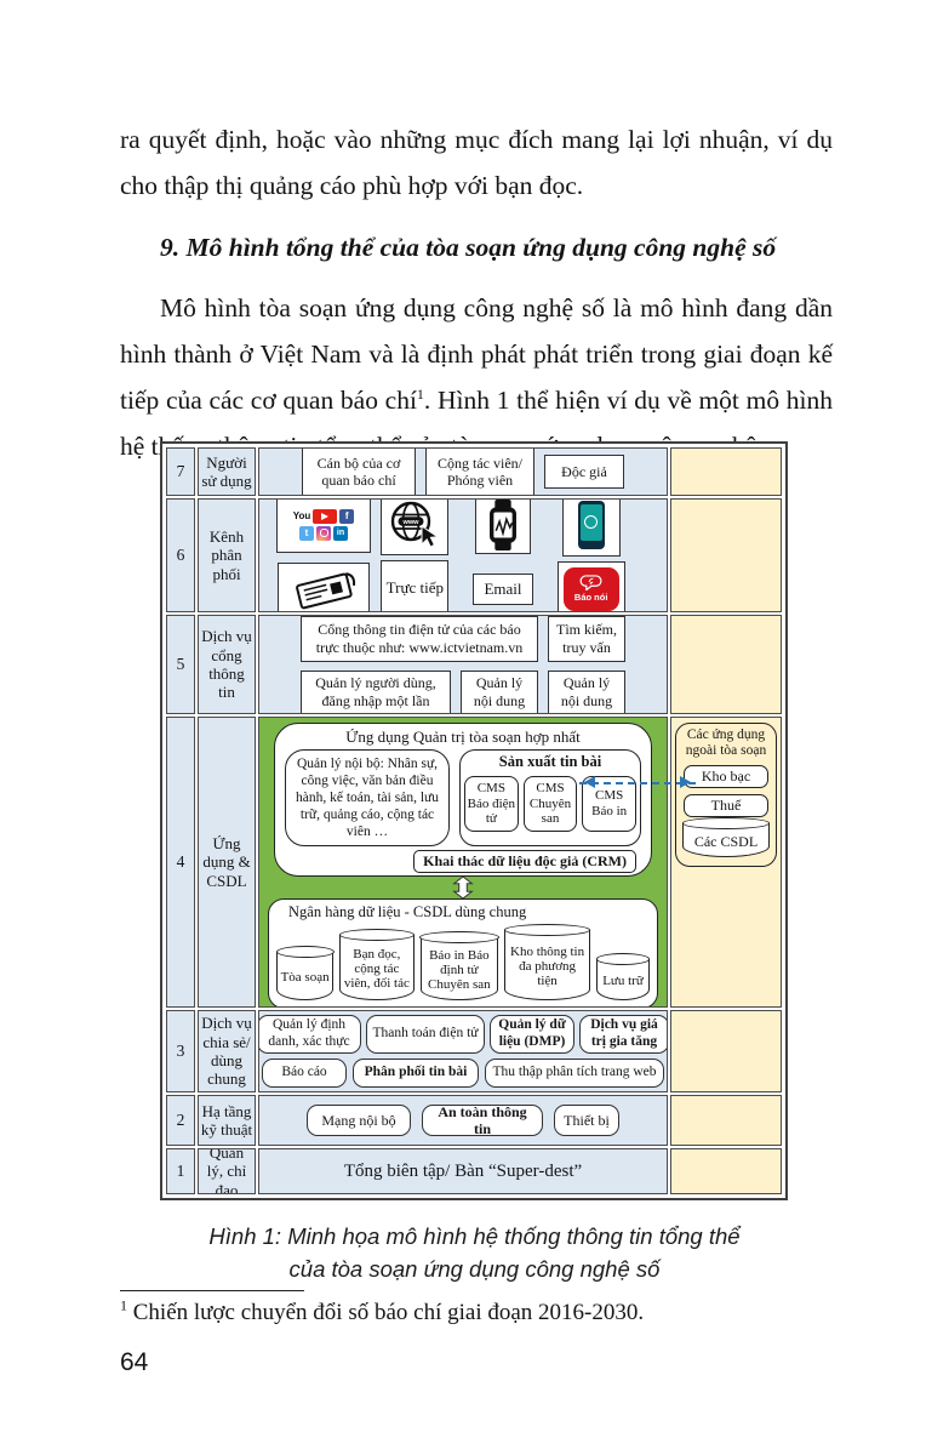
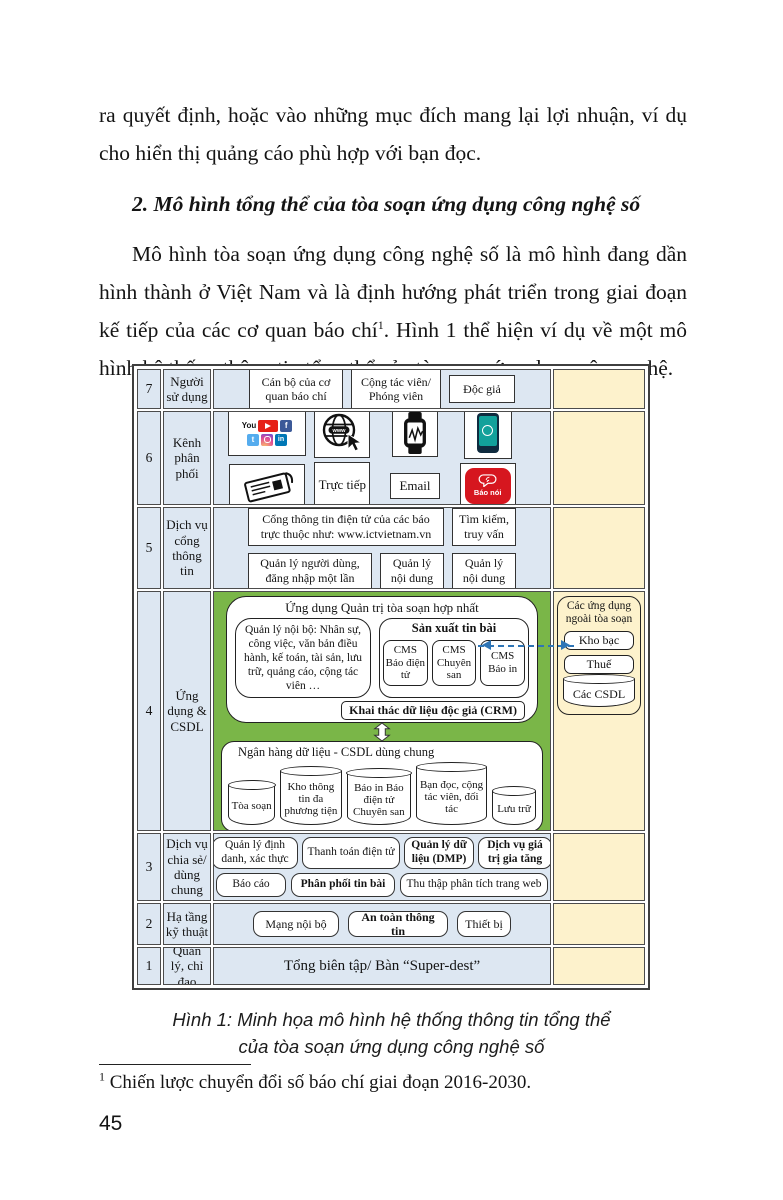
- ra quyết định, hoặc vào những mục đích mang lại lợi nhuận, ví dụ cho thập thị quảng cáo phù hợp với bạn đọc.
+ ra quyết định, hoặc vào những mục đích mang lại lợi nhuận, ví dụ cho hiển thị quảng cáo phù hợp với bạn đọc.
- 9. Mô hình tổng thể của tòa soạn ứng dụng công nghệ số
+ 2. Mô hình tổng thể của tòa soạn ứng dụng công nghệ số
- Mô hình tòa soạn ứng dụng công nghệ số là mô hình đang dần hình thành ở Việt Nam và là định phát phát triển trong giai đoạn kế tiếp của các cơ quan báo chí1. Hình 1 thể hiện ví dụ về một mô hình hệ t
+ Mô hình tòa soạn ứng dụng công nghệ số là mô hình đang dần hình thành ở Việt Nam và là định hướng phát triển trong giai đoạn kế tiếp của các cơ quan báo chí1. Hình 1 thể hiện ví dụ về một mô hìnhệ.
  7
  Người sử dụng
  Cán bộ của cơ quan báo chí
  Cộng tác viên/ Phóng viên
  Độc giả
  6
  Kênh phân phối
  You
  f
  t
  Trực tiếp
  Email
  Báo nói
  5
  Dịch vụ cổng thông tin
  Cổng thông tin điện tử của các báo trực thuộc như: www.ictvietnam.vn
  Tìm kiếm, truy vấn
  Quản lý người dùng, đăng nhập một lần
  Quản lý nội dung
  Quản lý nội dung
  4
  Ứng dụng & CSDL
  Ứng dụng Quản trị tòa soạn hợp nhất
  Quản lý nội bộ: Nhân sự, công việc, văn bản điều hành, kế toán, tài sản, lưu trữ, quảng cáo, cộng tác viên …
  Sản xuất tin bài
  CMS Báo điện tử
  CMS Chuyên san
  CMS Báo in
  Khai thác dữ liệu độc giả (CRM)
  Ngân hàng dữ liệu - CSDL dùng chung
  Tòa soạn
- Bạn đọc, cộng tác viên, đối tác
+ Kho thông tin đa phương tiện
- Báo in Báo định tử Chuyên san
+ Báo in Báo điện tử Chuyên san
- Kho thông tin đa phương tiện
+ Bạn đọc, cộng tác viên, đối tác
  Lưu trữ
  Các ứng dụng ngoài tòa soạn
  Kho bạc
  Thuế
  Các CSDL
  3
  Dịch vụ chia sẻ/ dùng chung
  Quản lý định danh, xác thực
  Thanh toán điện tử
  Quản lý dữ liệu (DMP)
  Dịch vụ giá trị gia tăng
  Báo cáo
  Phân phối tin bài
  Thu thập phân tích trang web
  2
  Hạ tầng kỹ thuật
  Mạng nội bộ
  An toàn thông tin
  Thiết bị
  1
  Quản lý, chỉ đạo
  Tổng biên tập/ Bàn “Super-dest”
  Hình 1: Minh họa mô hình hệ thống thông tin tổng thể
  của tòa soạn ứng dụng công nghệ số
  1 Chiến lược chuyển đổi số báo chí giai đoạn 2016-2030.
- 64
+ 45
